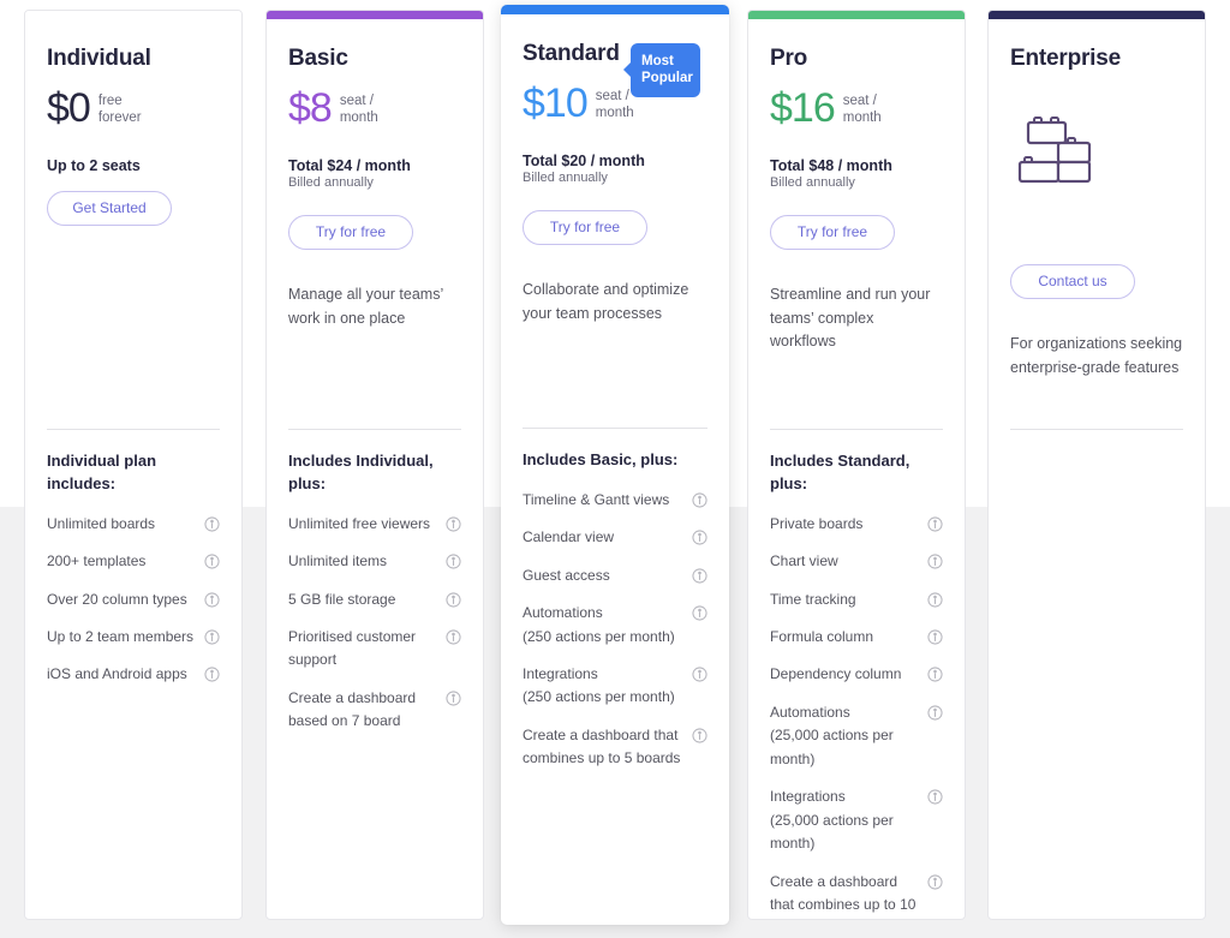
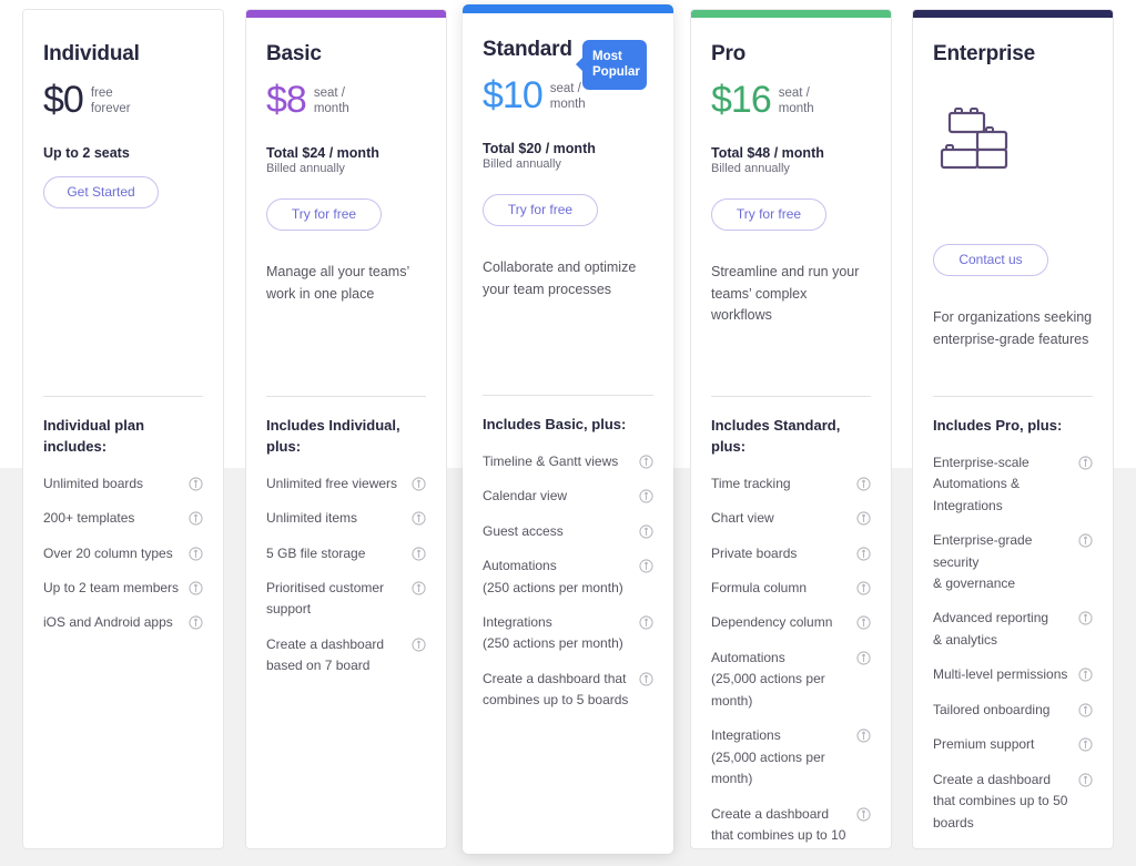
  Individual
  $0
  free
  forever
  Up to 2 seats
  Get Started
  Individual plan includes:
  Unlimited boards
  200+ templates
  Over 20 column types
  Up to 2 team members
  iOS and Android apps
  Basic
  $8
  seat /
  month
  Total $24 / month
  Billed annually
  Try for free
  Manage all your teams’ work in one place
  Includes Individual, plus:
  Unlimited free viewers
  Unlimited items
  5 GB file storage
  Prioritised customer support
  Create a dashboard based on 7 board
  Standard
  Most
  Popular
  $10
  seat /
  month
  Total $20 / month
  Billed annually
  Try for free
  Collaborate and optimize your team processes
  Includes Basic, plus:
  Timeline & Gantt views
  Calendar view
  Guest access
  Automations
  (250 actions per month)
  Integrations
  (250 actions per month)
  Create a dashboard that combines up to 5 boards
  Pro
  $16
  seat /
  month
  Total $48 / month
  Billed annually
  Try for free
  Streamline and run your teams’ complex workflows
  Includes Standard, plus:
- Private boards
+ Time tracking
  Chart view
- Time tracking
+ Private boards
  Formula column
  Dependency column
  Automations
  (25,000 actions per month)
  Integrations
  (25,000 actions per month)
  Create a dashboard that combines up to 10
  Enterprise
  Contact us
  For organizations seeking enterprise-grade features
+ Includes Pro, plus:
+ Enterprise-scale Automations & Integrations
+ Enterprise-grade security
+ & governance
+ Advanced reporting
+ & analytics
+ Multi-level permissions
+ Tailored onboarding
+ Premium support
+ Create a dashboard that combines up to 50 boards
